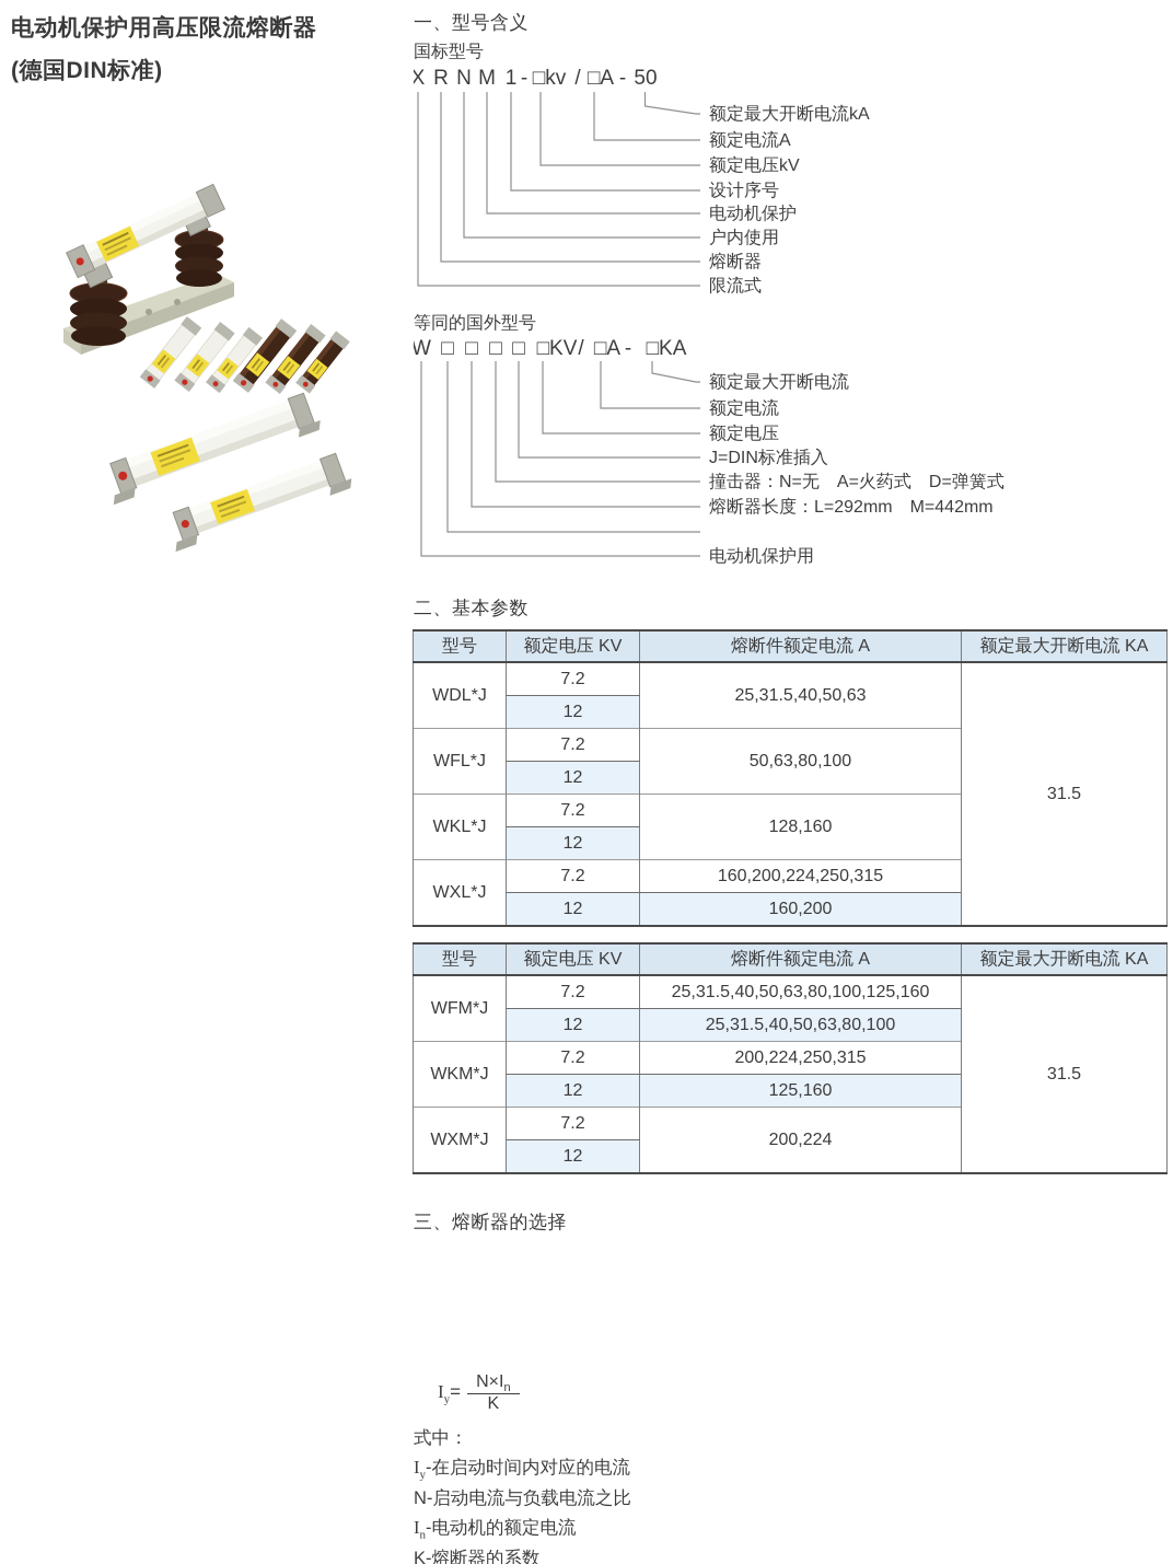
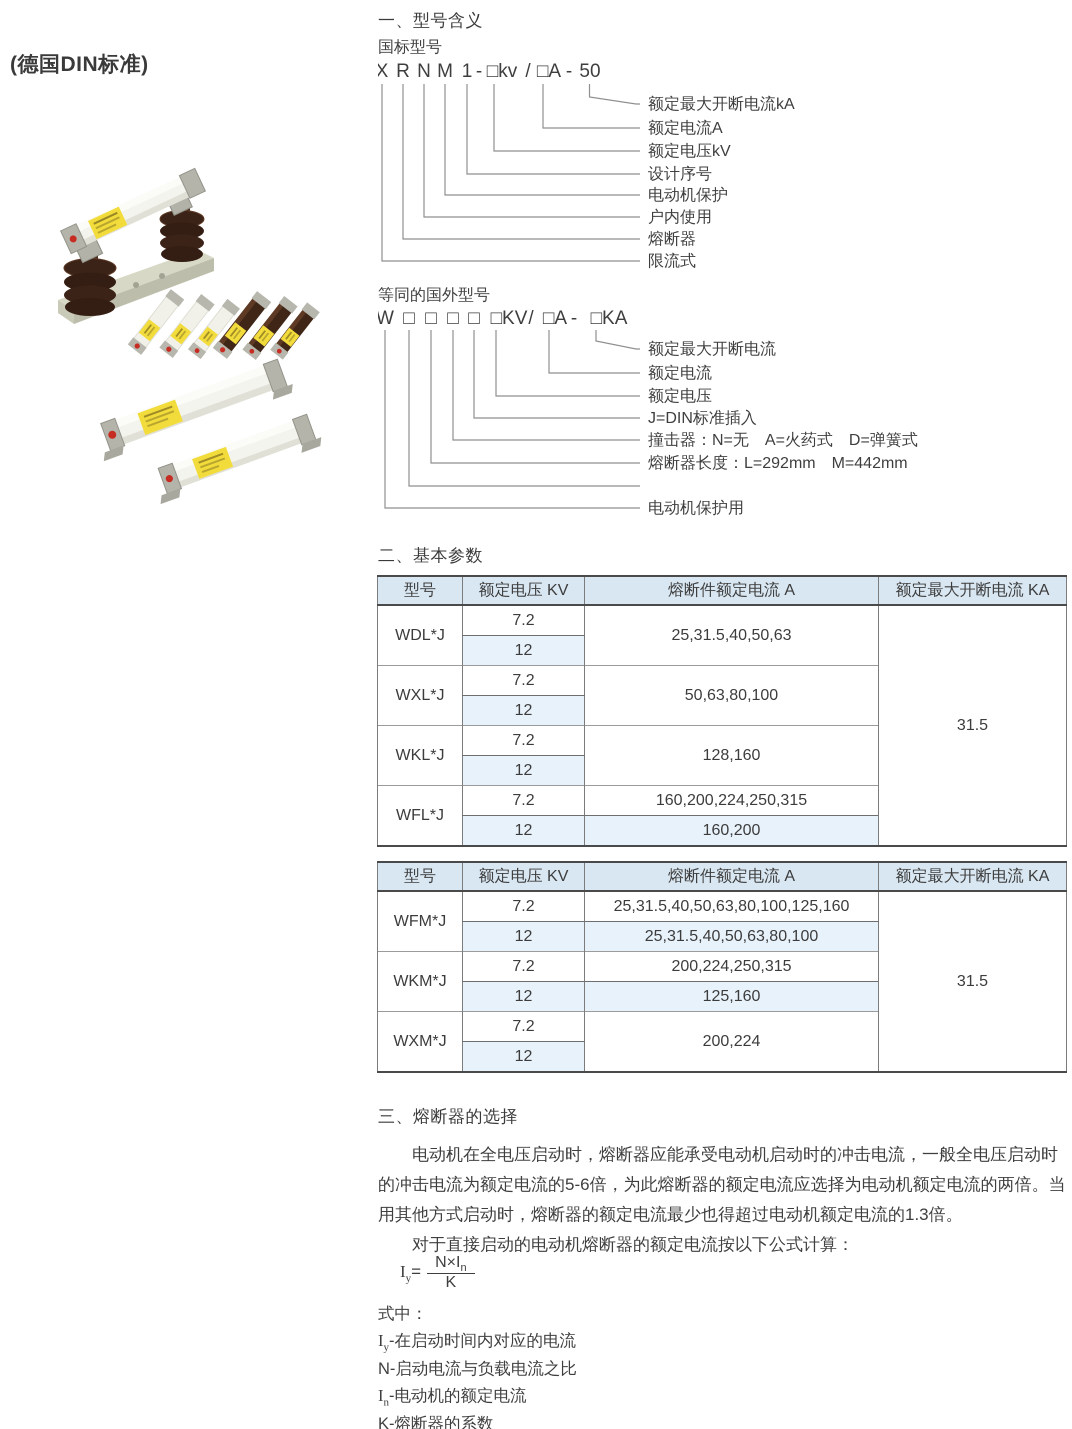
- 电动机保护用高压限流熔断器
  (德国DIN标准)
  一、型号含义
  国标型号
  X
  R
  N
  M
  1
  -
  □kv
  /
  □A
  -
  50
  额定最大开断电流kA
  额定电流A
  额定电压kV
  设计序号
  电动机保护
  户内使用
  熔断器
  限流式
  等同的国外型号
  W
  □
  □
  □
  □
  □KV
  /
  □A
  -
  □KA
  额定最大开断电流
  额定电流
  额定电压
  J=DIN标准插入
  撞击器：N=无 A=火药式 D=弹簧式
  熔断器长度：L=292mm M=442mm
  电动机保护用
  二、基本参数
  型号	额定电压 KV	熔断件额定电流 A	额定最大开断电流 KA
  WDL*J	7.2	25,31.5,40,50,63	31.5
  12
- WFL*J	7.2	50,63,80,100
+ WXL*J	7.2	50,63,80,100
  12
  WKL*J	7.2	128,160
  12
- WXL*J	7.2	160,200,224,250,315
+ WFL*J	7.2	160,200,224,250,315
  12	160,200
  型号	额定电压 KV	熔断件额定电流 A	额定最大开断电流 KA
  WFM*J	7.2	25,31.5,40,50,63,80,100,125,160	31.5
  12	25,31.5,40,50,63,80,100
  WKM*J	7.2	200,224,250,315
  12	125,160
  WXM*J	7.2	200,224
  12
  三、熔断器的选择
+ 电动机在全电压启动时，熔断器应能承受电动机启动时的冲击电流，一般全电压启动时的冲击电流为额定电流的5-6倍，为此熔断器的额定电流应选择为电动机额定电流的两倍。当用其他方式启动时，熔断器的额定电流最少也得超过电动机额定电流的1.3倍。
+ 对于直接启动的电动机熔断器的额定电流按以下公式计算：
  Iy=
  N×In
  K
  式中：
  Iy-在启动时间内对应的电流
  N-启动电流与负载电流之比
  In-电动机的额定电流
  K-熔断器的系数
